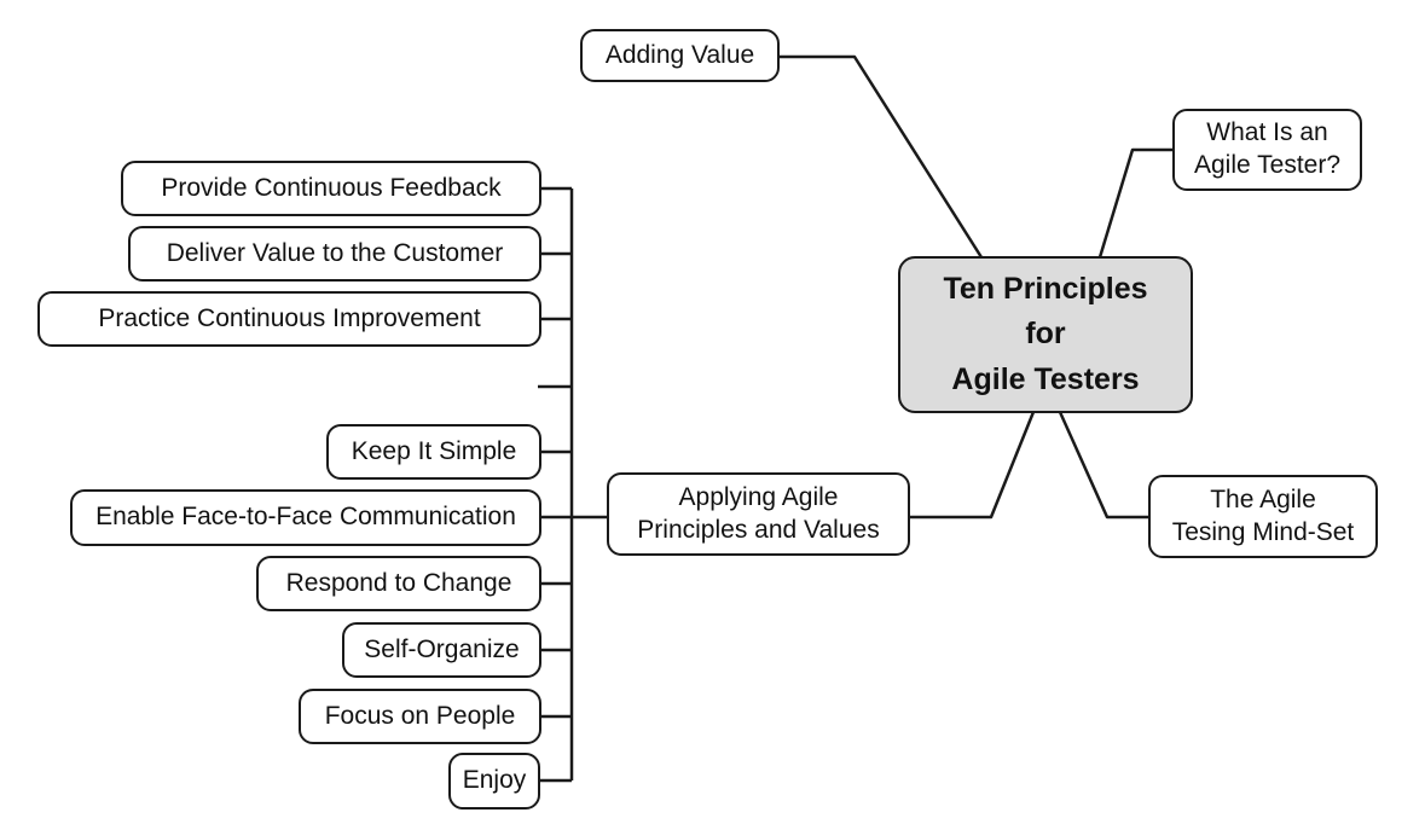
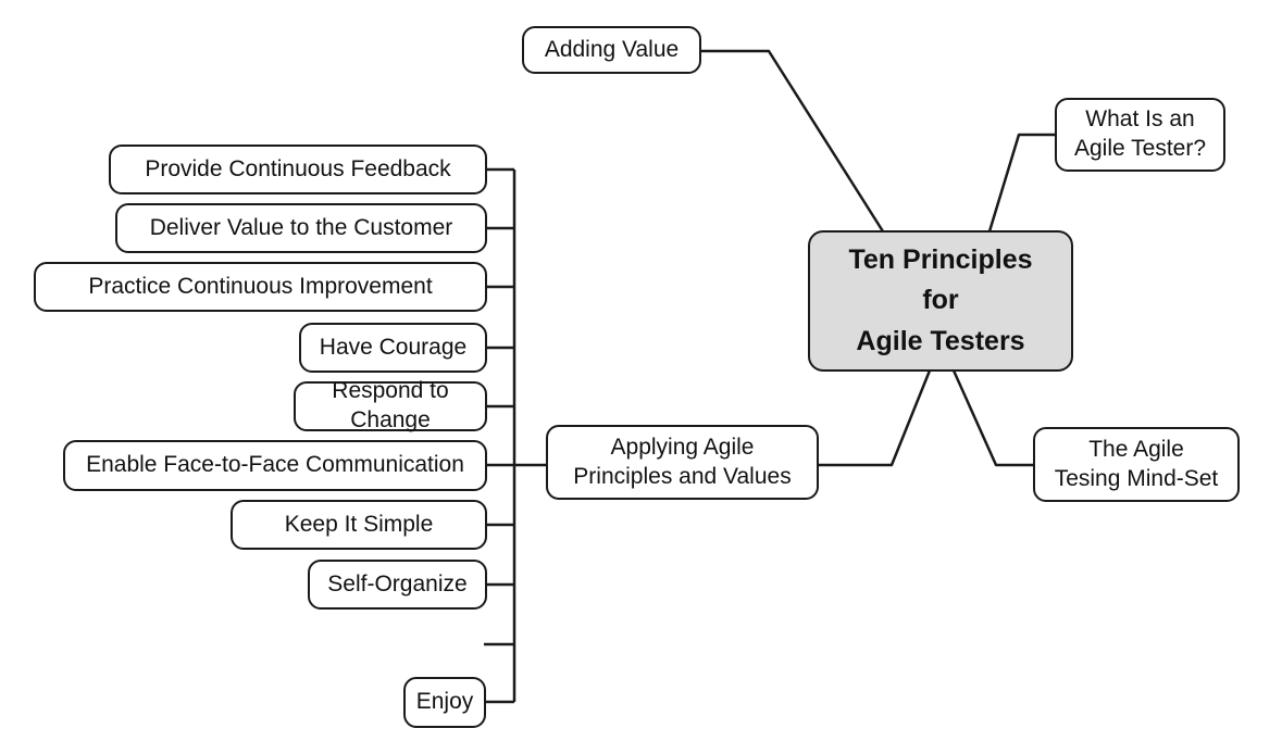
  Ten Principles
  for
  Agile Testers
  Adding Value
  What Is an
  Agile Tester?
  The Agile
  Tesing Mind-Set
  Applying Agile
  Principles and Values
  Provide Continuous Feedback
  Deliver Value to the Customer
  Practice Continuous Improvement
+ Have Courage
- Keep It Simple
+ Respond to Change
  Enable Face-to-Face Communication
- Respond to Change
+ Keep It Simple
  Self-Organize
- Focus on People
  Enjoy
